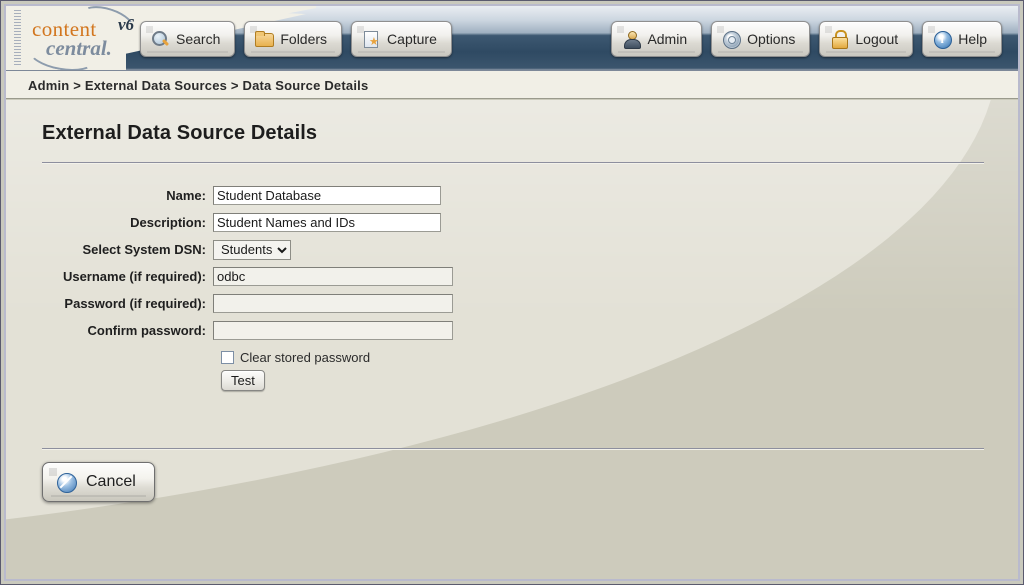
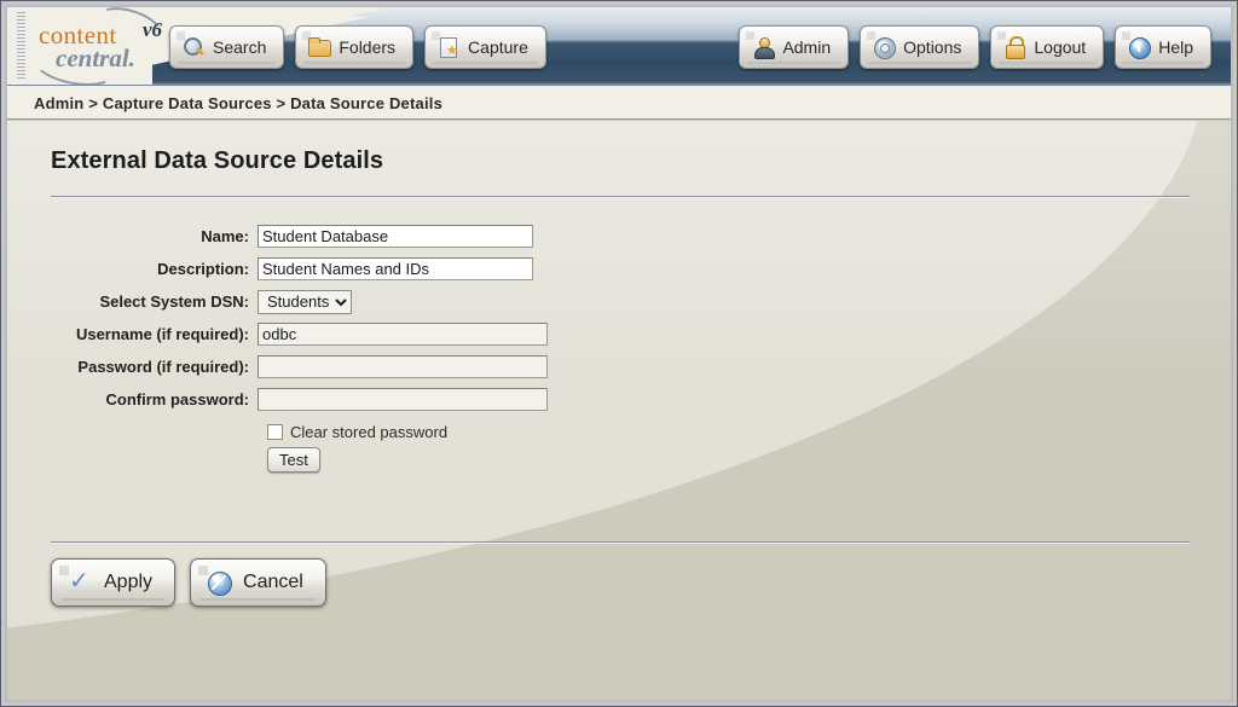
  content
  central.
  v6
  Search
  Folders
  ★
  Capture
  Admin
  Options
  Logout
  i
  Help
- Admin > External Data Sources > Data Source Details
+ Admin > Capture Data Sources > Data Source Details
  External Data Source Details
  Name:
  Student Database
  Description:
  Student Names and IDs
  Select System DSN:
  Students
  Username (if required):
  odbc
  Password (if required):
  Confirm password:
  Clear stored password
  Test
+ ✓
+ Apply
  Cancel
